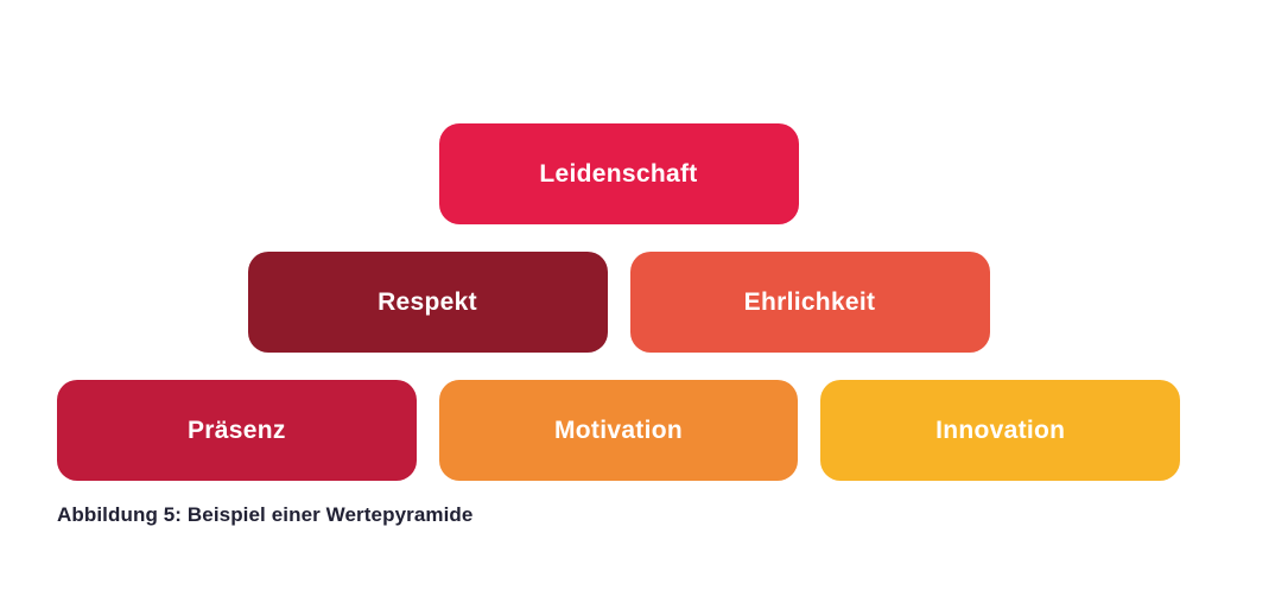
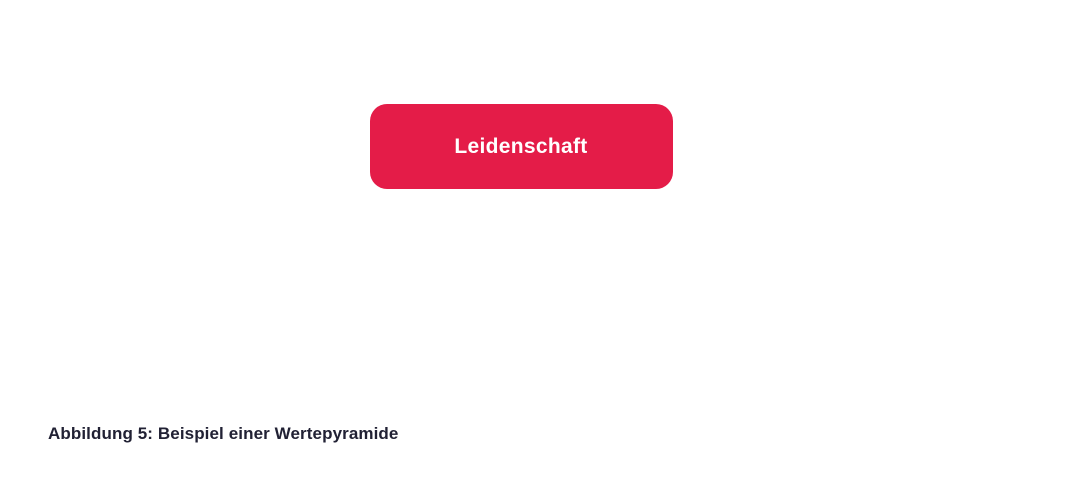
  Leidenschaft
- Respekt
- Ehrlichkeit
- Präsenz
- Motivation
- Innovation
  Abbildung 5: Beispiel einer Wertepyramide
